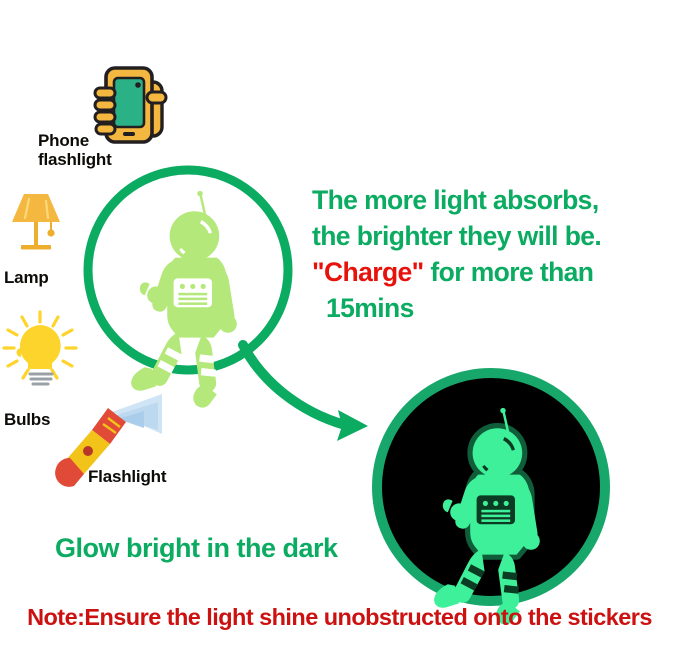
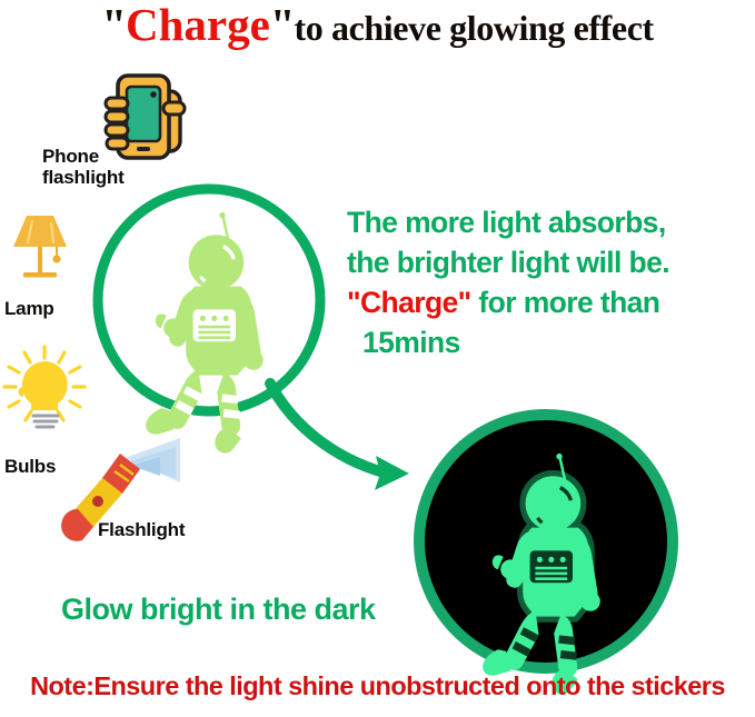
+ "Charge"to achieve glowing effect
  Phone
  flashlight
  Lamp
  Bulbs
  Flashlight
  The more light absorbs,
- the brighter they will be.
+ the brighter light will be.
  "Charge" for more than
  15mins
  Glow bright in the dark
  Note:Ensure the light shine unobstructed onto the stickers
